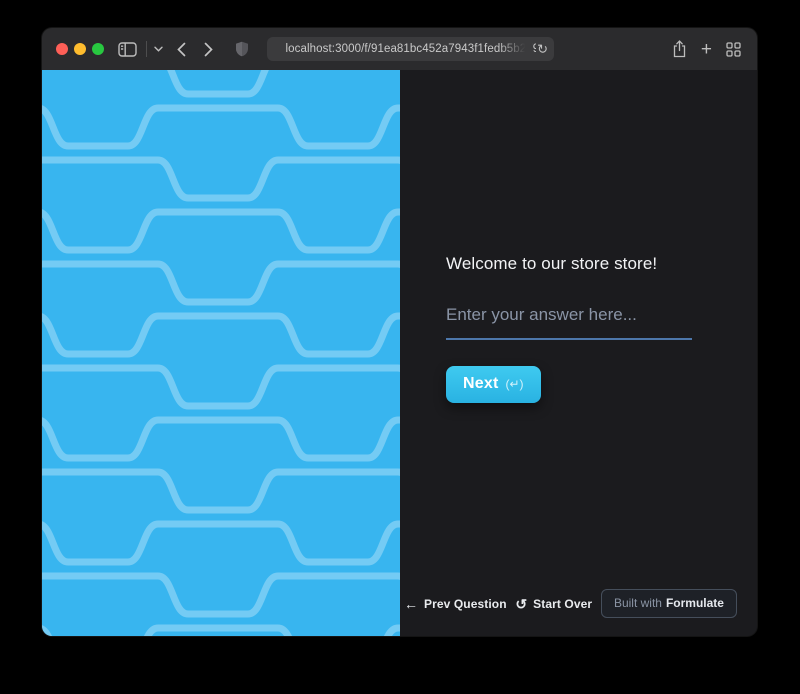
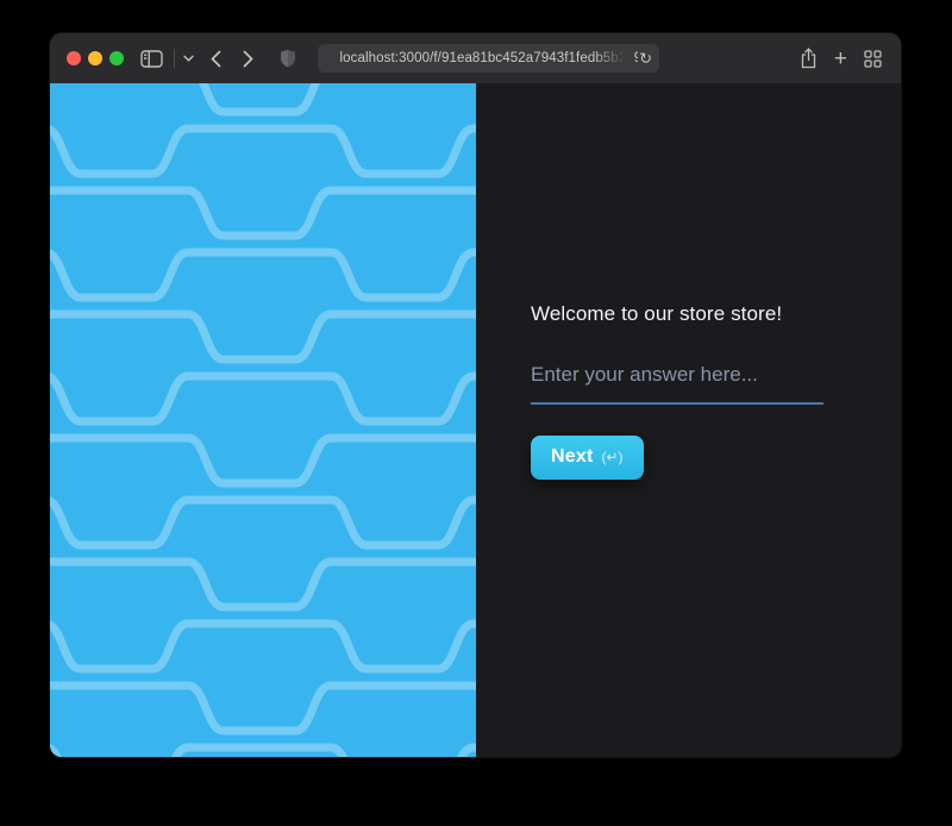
  localhost:3000/f/91ea81bc452a7943f1fe
  ↻
  +
  Welcome to our store store!
  Enter your answer here...
  Next
  (↵)
- ←
- Prev Question
- ↺
- Start Over
- Built with
- Formulate
